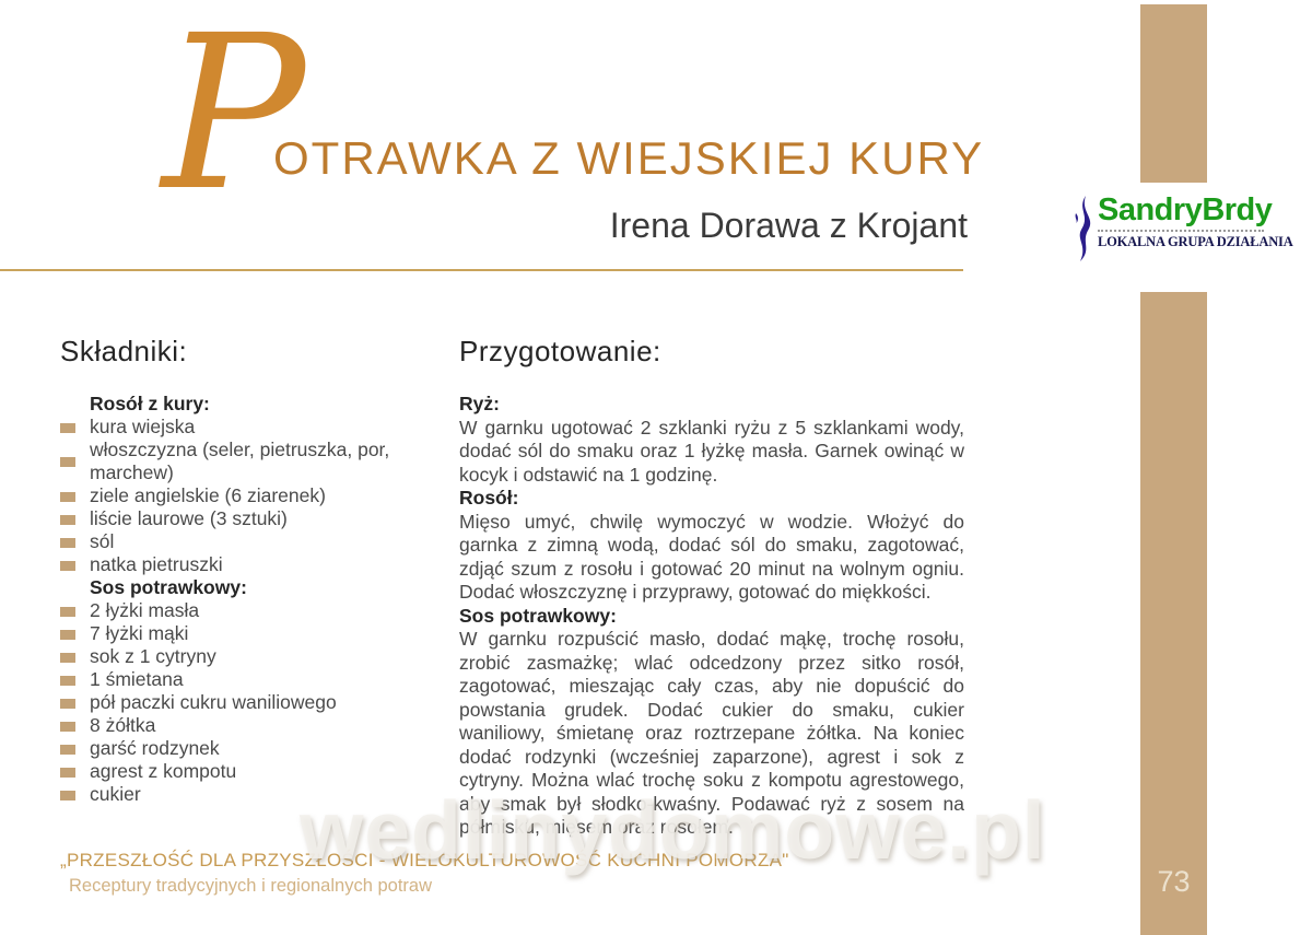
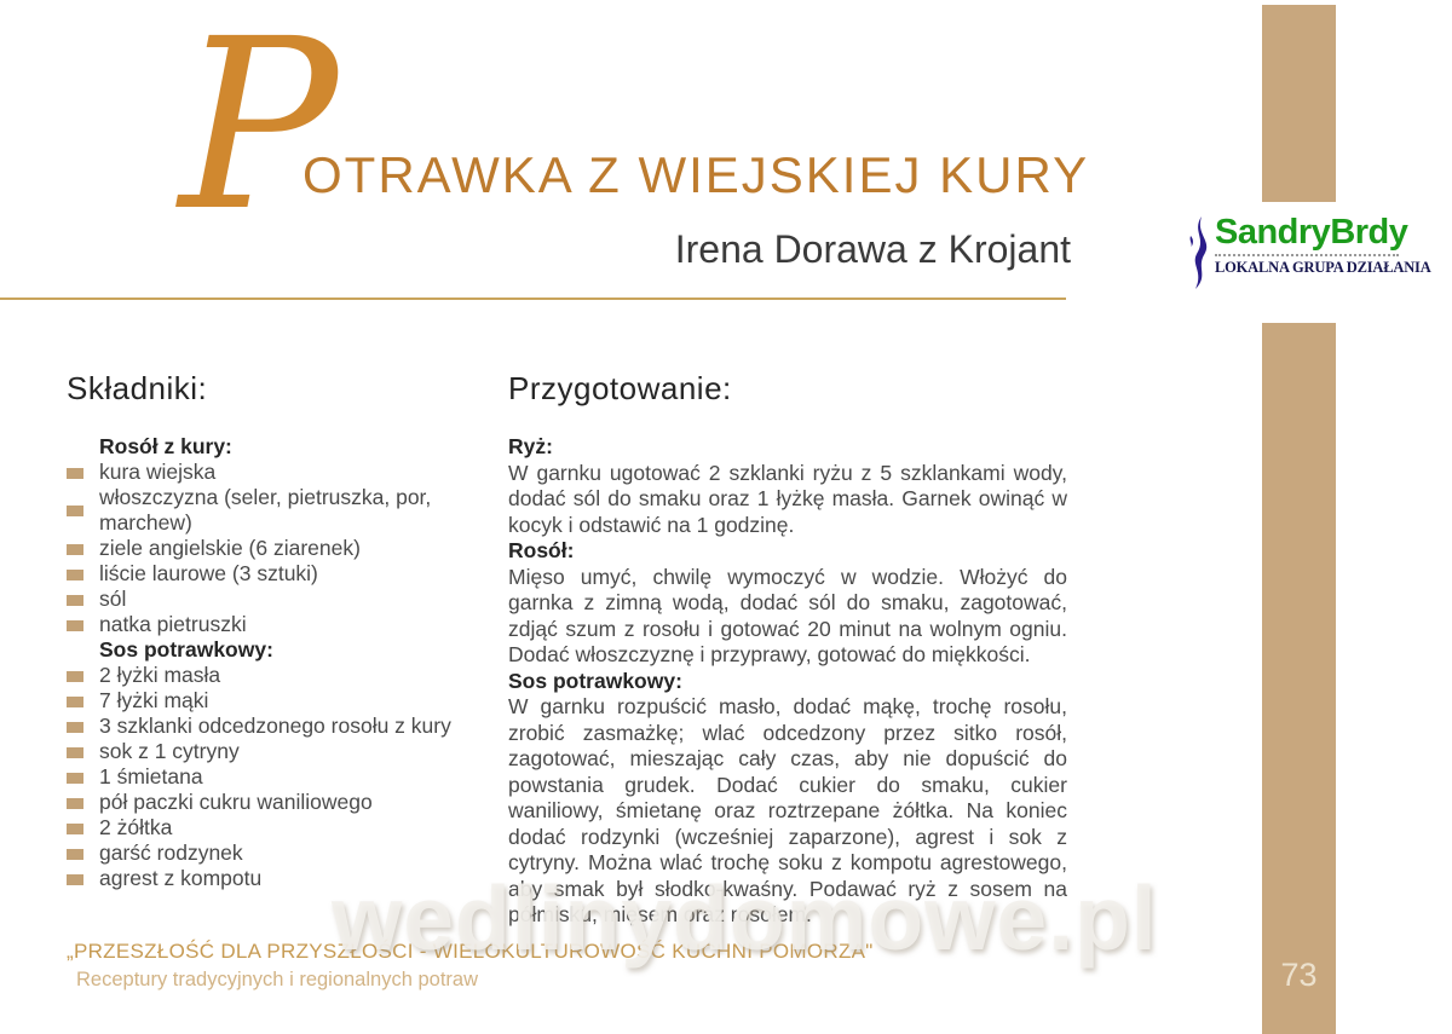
  P
  OTRAWKA Z WIEJSKIEJ KURY
  Irena Dorawa z Krojant
  73
  SandryBrdy
  LOKALNA GRUPA DZIAŁANIA
  Składniki:
  Rosół z kury:
  kura wiejska
  włoszczyzna (seler, pietruszka, por, marchew)
  ziele angielskie (6 ziarenek)
  liście laurowe (3 sztuki)
  sól
  natka pietruszki
  Sos potrawkowy:
  2 łyżki masła
  7 łyżki mąki
+ 3 szklanki odcedzonego rosołu z kury
  sok z 1 cytryny
  1 śmietana
  pół paczki cukru waniliowego
- 8 żółtka
+ 2 żółtka
  garść rodzynek
  agrest z kompotu
- cukier
  Przygotowanie:
  Ryż:
  W garnku ugotować 2 szklanki ryżu z 5 szklankami wody, dodać sól do smaku oraz 1 łyżkę masła. Garnek owinąć w kocyk i odstawić na 1 godzinę.
  Rosół:
  Mięso umyć, chwilę wymoczyć w wodzie. Włożyć do garnka z zimną wodą, dodać sól do smaku, zagotować, zdjąć szum z rosołu i gotować 20 minut na wolnym ogniu. Dodać włoszczyznę i przyprawy, gotować do miękkości.
  Sos potrawkowy:
  W garnku rozpuścić masło, dodać mąkę, trochę rosołu, zrobić zasmażkę; wlać odcedzony przez sitko rosół, zagotować, mieszając cały czas, aby nie dopuścić do powstania grudek. Dodać cukier do smaku, cukier waniliowy, śmietanę oraz roztrzepane żółtka. Na koniec dodać rodzynki (wcześniej zaparzone), agrest i sok z cytryny. Można wlać trochę soku z kompotu agrestowego, aby smak był słodko-kwaśny. Podawać ryż z sosem na półmisku, mięsem oraz rosołem.
  „PRZESZŁOŚĆ DLA PRZYSZŁOŚCI - WIELOKULTUROWOŚĆ KUCHNI POMORZA"
  Receptury tradycyjnych i regionalnych potraw
  wedlinydomowe.pl
